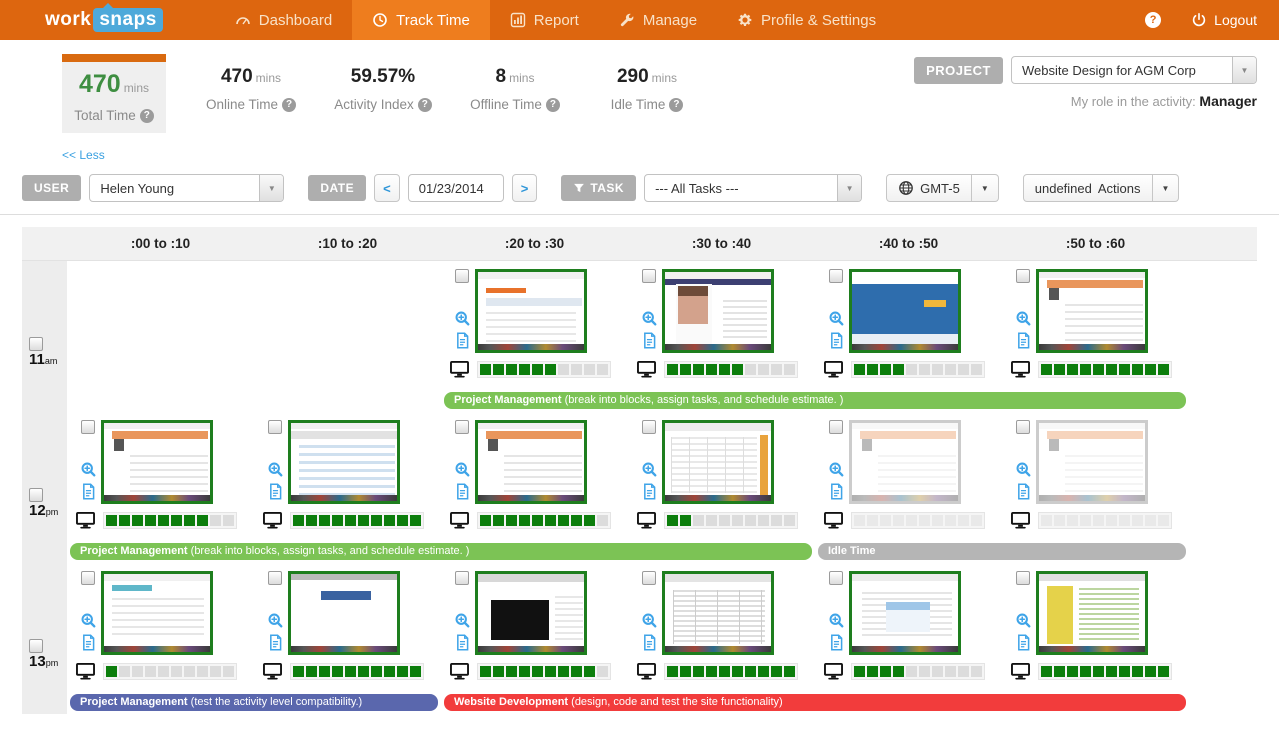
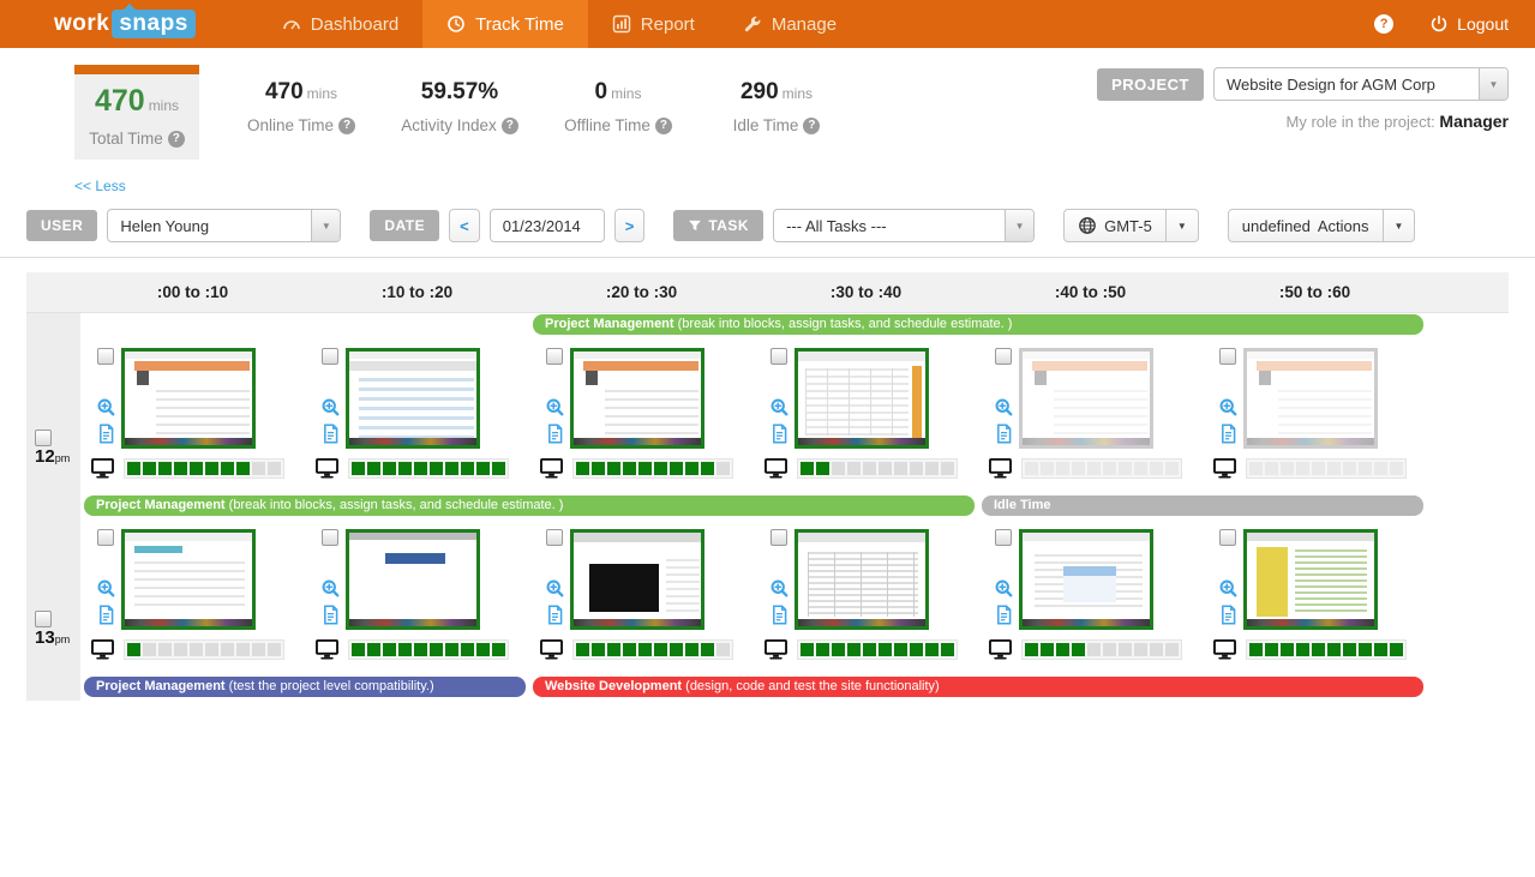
  work
  snaps
  Dashboard
  Track Time
  Report
  Manage
- Profile & Settings
  ?
  Logout
  470 mins
  Total Time ?
  470 mins
  Online Time ?
  59.57%
  Activity Index ?
- 8 mins
+ 0 mins
  Offline Time ?
  290 mins
  Idle Time ?
  << Less
  PROJECT
  Website Design for AGM Corp
  ▼
- My role in the activity: Manager
+ My role in the project: Manager
  USER
  Helen Young
  ▼
  DATE
  <
  01/23/2014
  >
  TASK
  --- All Tasks ---
  ▼
  GMT-5
  ▼
  undefined
  Actions
  ▼
  :00 to :10
  :10 to :20
  :20 to :30
  :30 to :40
  :40 to :50
  :50 to :60
- 11am
  Project Management (break into blocks, assign tasks, and schedule estimate. )
  12pm
  Project Management (break into blocks, assign tasks, and schedule estimate. )
  Idle Time
  13pm
- Project Management (test the activity level compatibility.)
+ Project Management (test the project level compatibility.)
  Website Development (design, code and test the site functionality)
